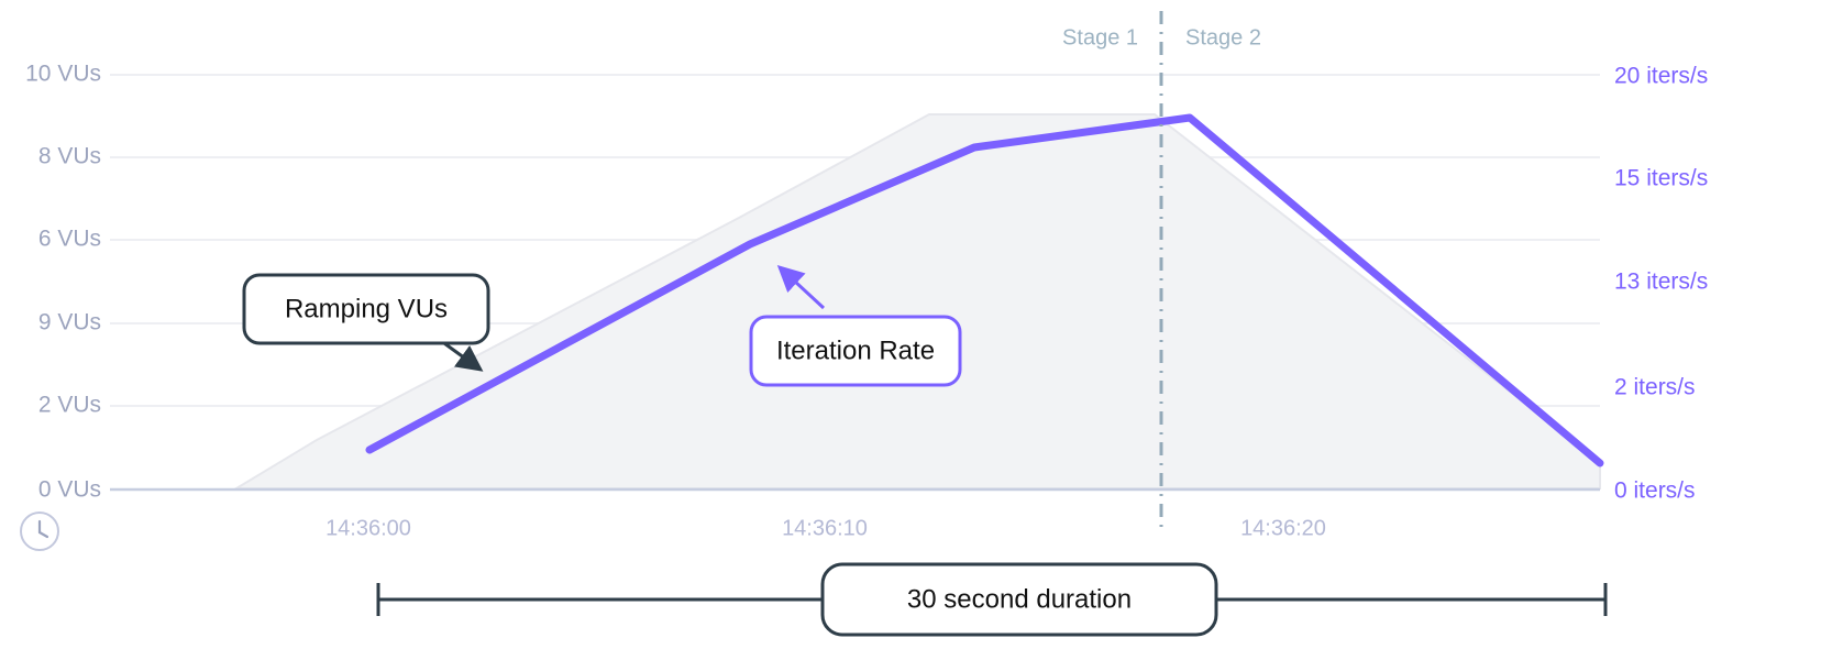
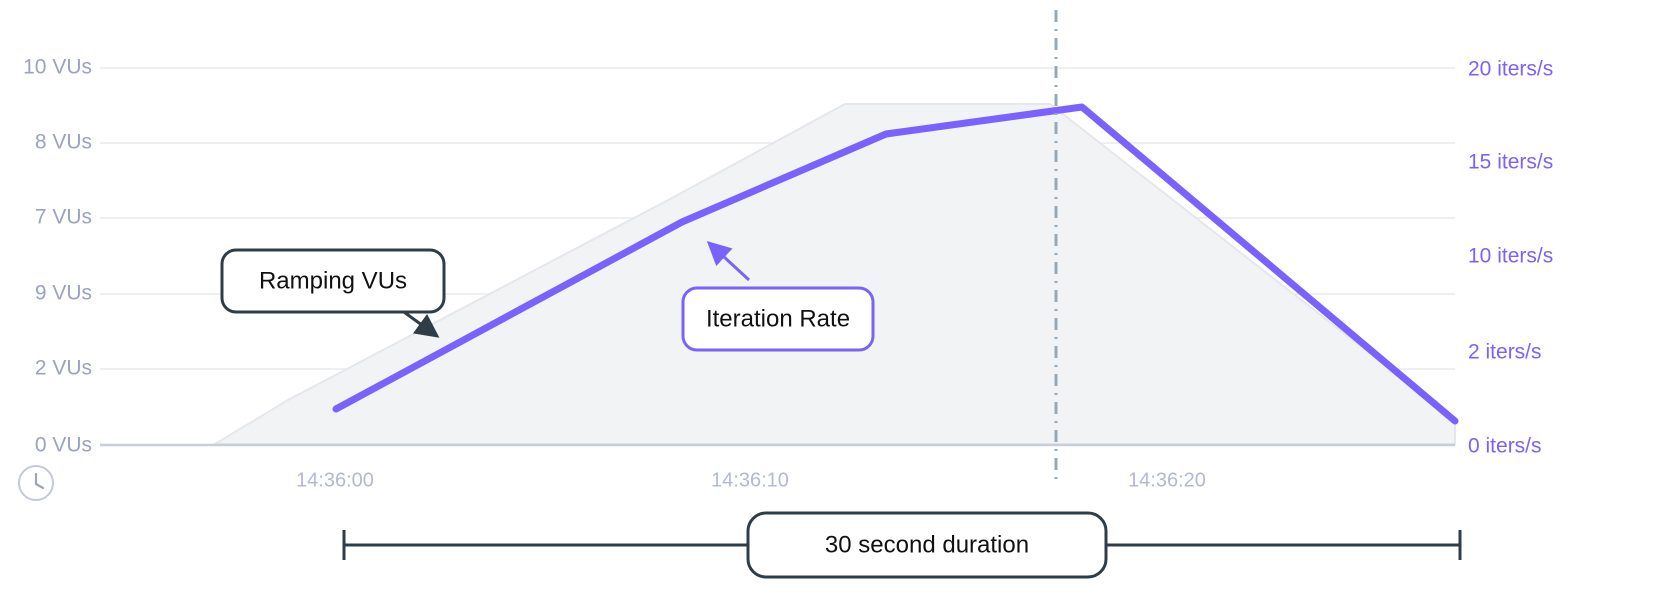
  10 VUs
  8 VUs
- 6 VUs
+ 7 VUs
  9 VUs
  2 VUs
  0 VUs
  20 iters/s
  15 iters/s
- 13 iters/s
+ 10 iters/s
  2 iters/s
  0 iters/s
  14:36:00
  14:36:10
  14:36:20
- Stage 1
- Stage 2
  Ramping VUs
  Iteration Rate
  30 second duration
